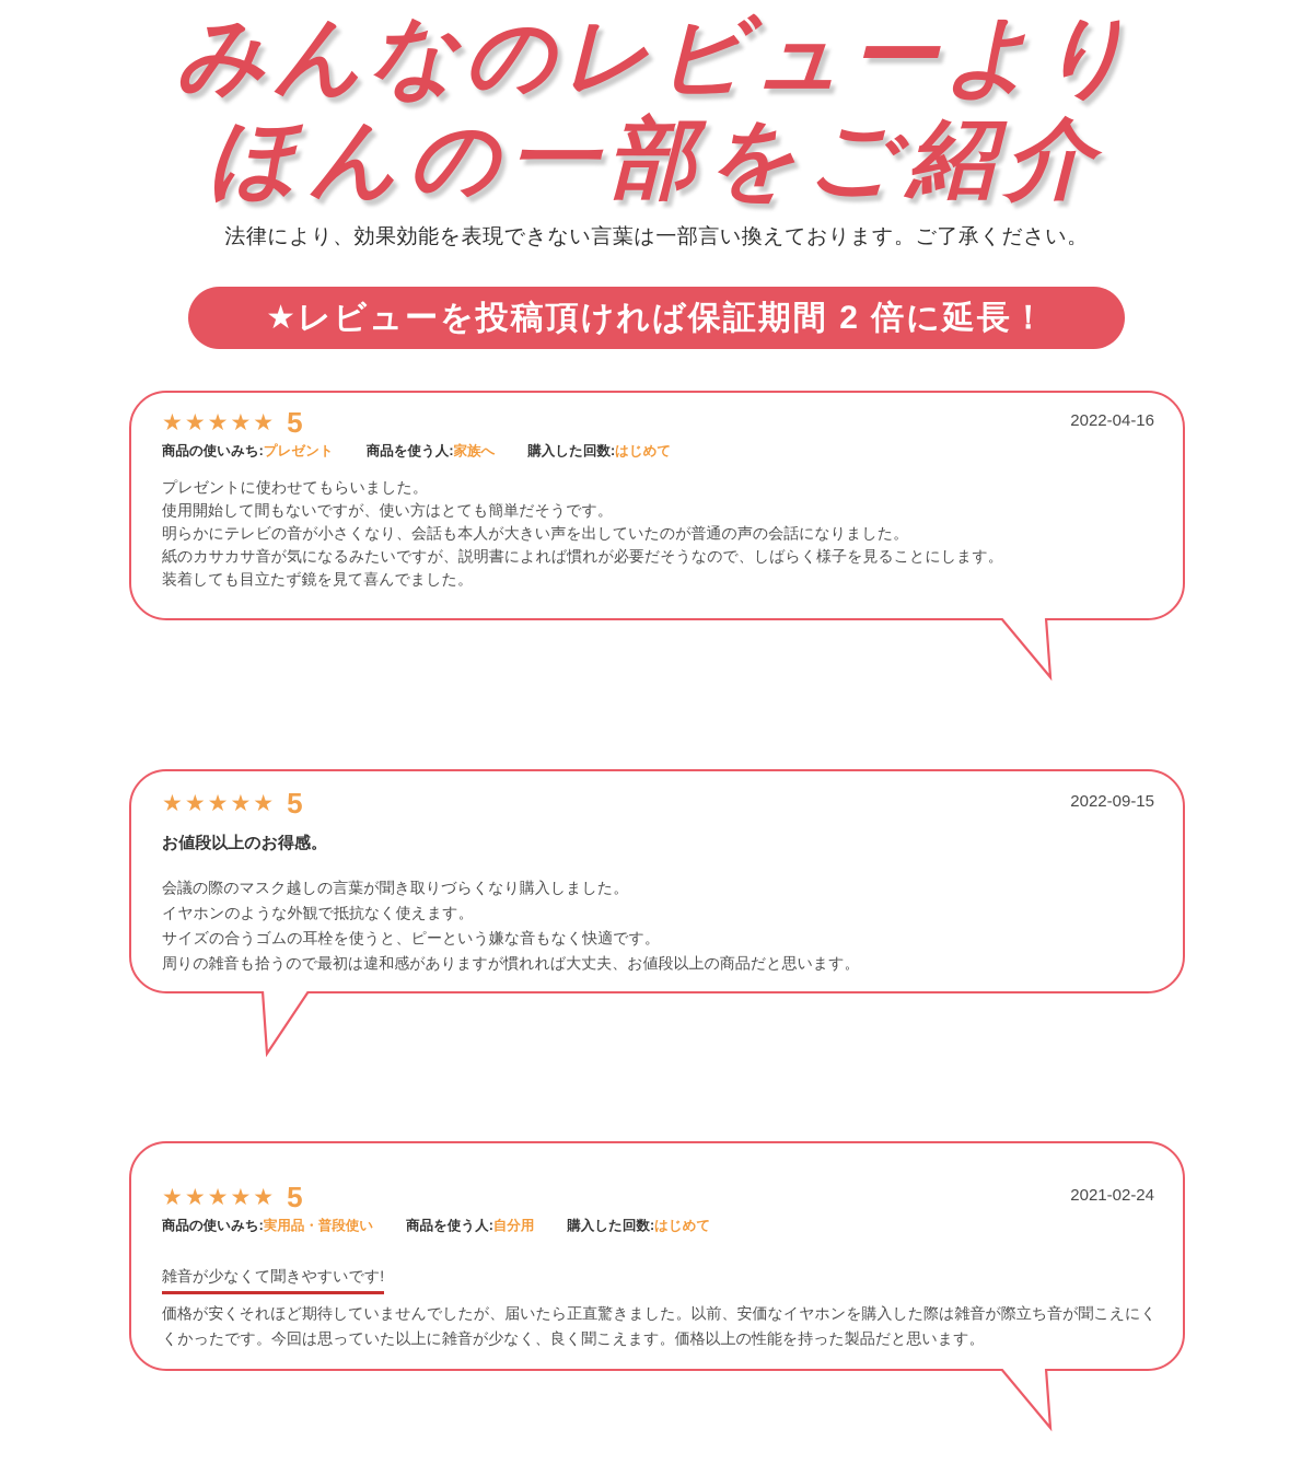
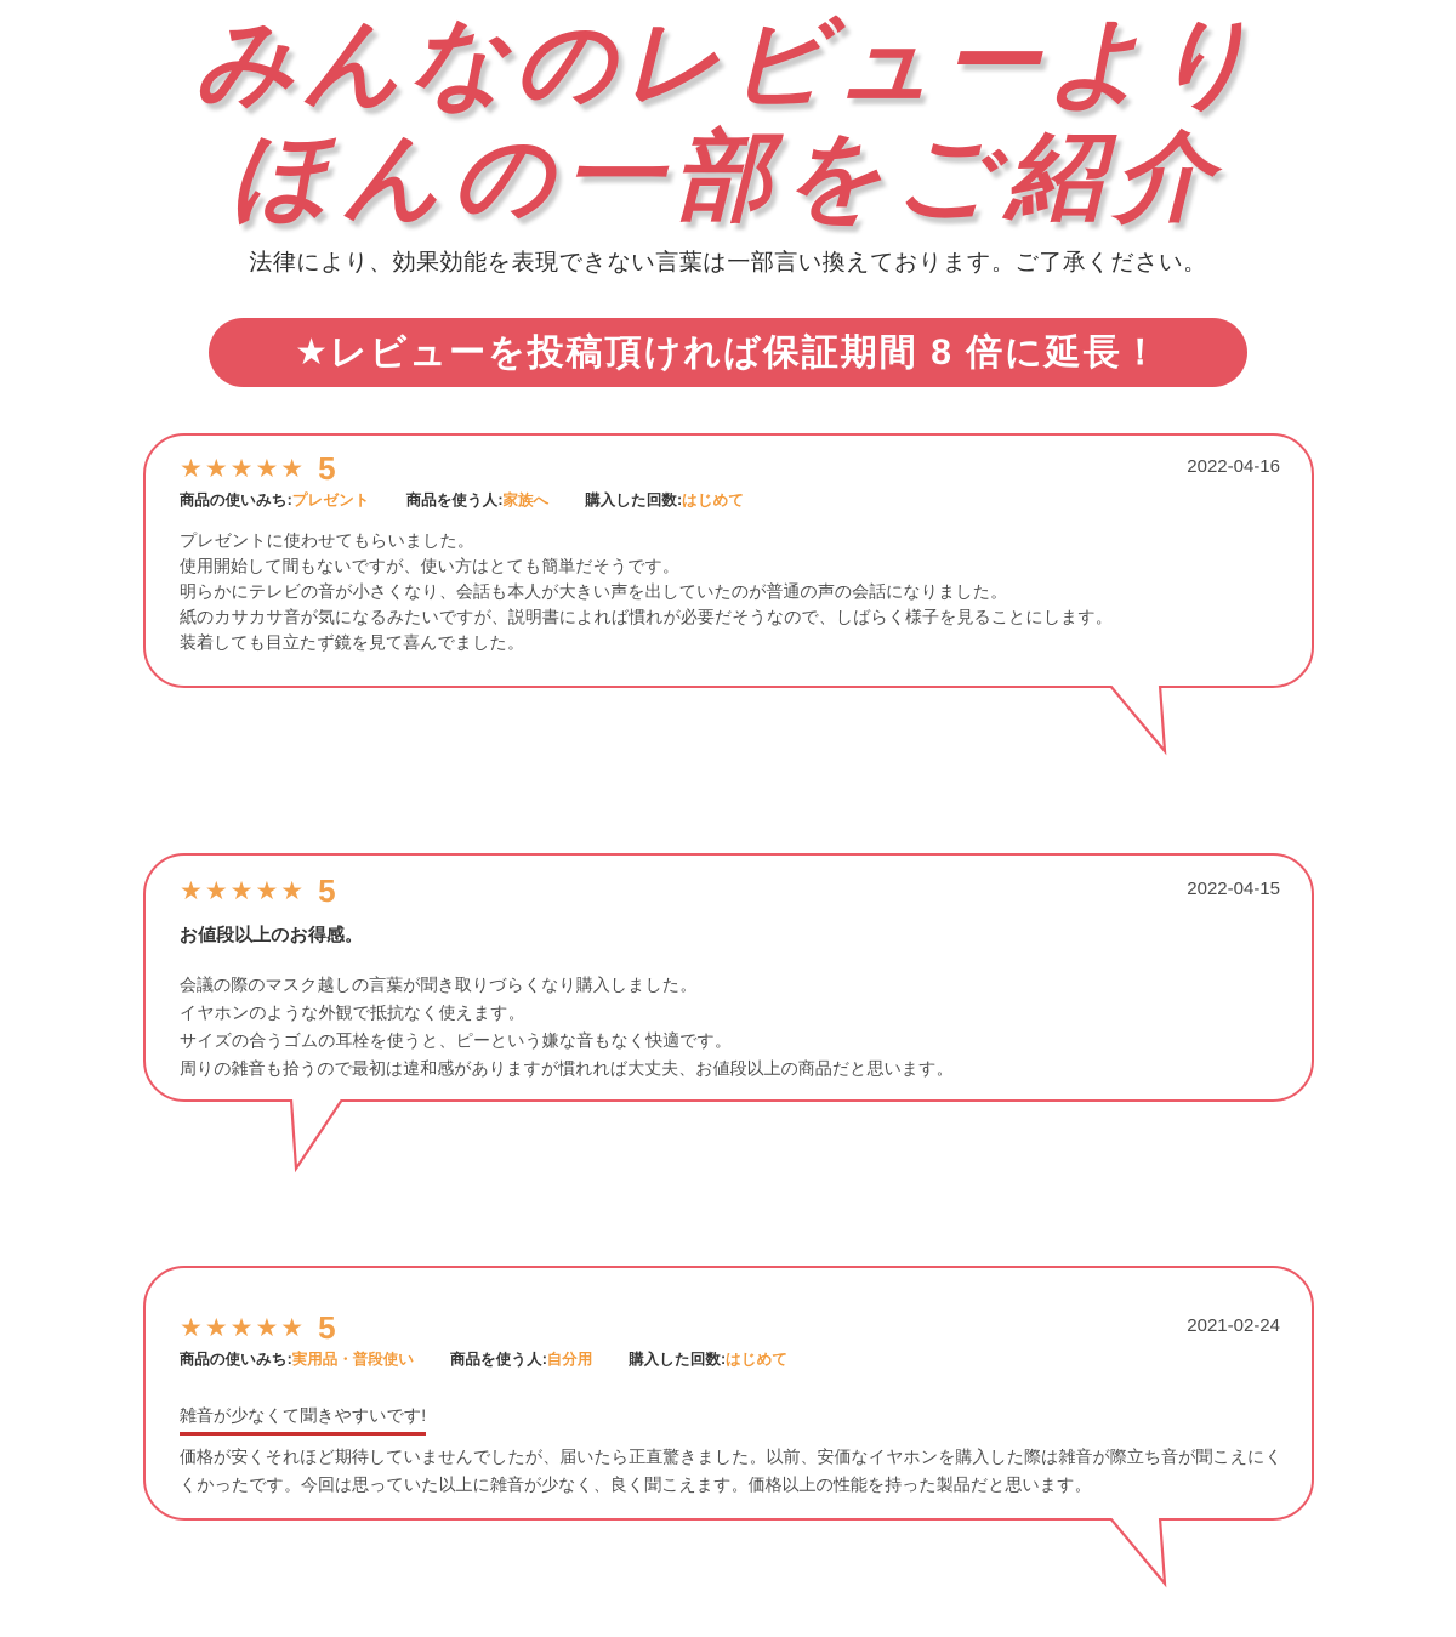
  みんなのレビューより
  ほんの一部をご紹介
  法律により、効果効能を表現できない言葉は一部言い換えております。ご了承ください。
- ★レビューを投稿頂ければ保証期間 2 倍に延長！
+ ★レビューを投稿頂ければ保証期間 8 倍に延長！
  ★★★★★
  5
  2022-04-16
  商品の使いみち:プレゼント
  商品を使う人:家族へ
  購入した回数:はじめて
  プレゼントに使わせてもらいました。
  使用開始して間もないですが、使い方はとても簡単だそうです。
  明らかにテレビの音が小さくなり、会話も本人が大きい声を出していたのが普通の声の会話になりました。
  紙のカサカサ音が気になるみたいですが、説明書によれば慣れが必要だそうなので、しばらく様子を見ることにします。
  装着しても目立たず鏡を見て喜んでました。
  ★★★★★
  5
- 2022-09-15
+ 2022-04-15
  お値段以上のお得感。
  会議の際のマスク越しの言葉が聞き取りづらくなり購入しました。
  イヤホンのような外観で抵抗なく使えます。
  サイズの合うゴムの耳栓を使うと、ピーという嫌な音もなく快適です。
  周りの雑音も拾うので最初は違和感がありますが慣れれば大丈夫、お値段以上の商品だと思います。
  ★★★★★
  5
  2021-02-24
  商品の使いみち:実用品・普段使い
  商品を使う人:自分用
  購入した回数:はじめて
  雑音が少なくて聞きやすいです!
  価格が安くそれほど期待していませんでしたが、届いたら正直驚きました。以前、安価なイヤホンを購入した際は雑音が際立ち音が聞こえにくくかったです。今回は思っていた以上に雑音が少なく、良く聞こえます。価格以上の性能を持った製品だと思います。
